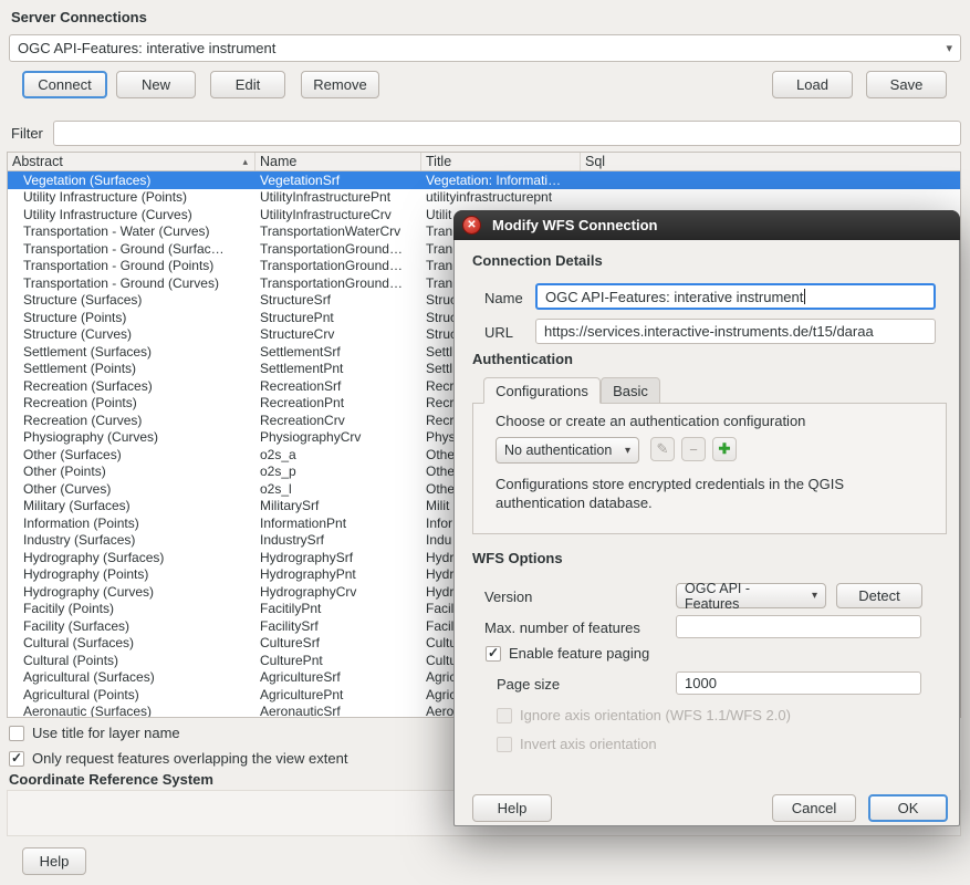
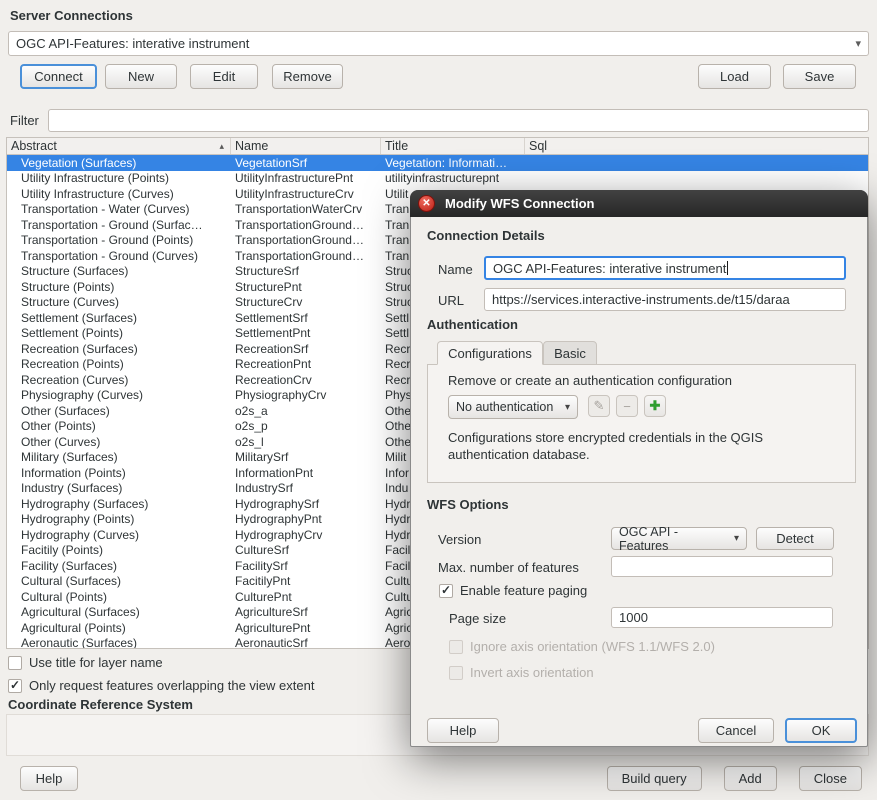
  Server Connections
  OGC API-Features: interative instrument
  ▾
  Connect
  New
  Edit
  Remove
  Load
  Save
  Filter
  Abstract
  ▴
  Name
  Title
  Sql
  Vegetation (Surfaces)
  VegetationSrf
  Vegetation: Informati…
  Utility Infrastructure (Points)
  UtilityInfrastructurePnt
  utilityinfrastructurepnt
  Utility Infrastructure (Curves)
  UtilityInfrastructureCrv
  Utilit
  Transportation - Water (Curves)
  TransportationWaterCrv
  Tran
  Transportation - Ground (Surfac…
  TransportationGround…
  Tran
  Transportation - Ground (Points)
  TransportationGround…
  Tran
  Transportation - Ground (Curves)
  TransportationGround…
  Tran
  Structure (Surfaces)
  StructureSrf
  Stru
  Structure (Points)
  StructurePnt
  Stru
  Structure (Curves)
  StructureCrv
  Stru
  Settlement (Surfaces)
  SettlementSrf
  Settl
  Settlement (Points)
  SettlementPnt
  Settl
  Recreation (Surfaces)
  RecreationSrf
  Recr
  Recreation (Points)
  RecreationPnt
  Recr
  Recreation (Curves)
  RecreationCrv
  Recr
  Physiography (Curves)
  PhysiographyCrv
  Phys
  Other (Surfaces)
  o2s_a
  Othe
  Other (Points)
  o2s_p
  Othe
  Other (Curves)
  o2s_l
  Othe
  Military (Surfaces)
  MilitarySrf
  Milit
  Information (Points)
  InformationPnt
  Infor
  Industry (Surfaces)
  IndustrySrf
  Indu
  Hydrography (Surfaces)
  HydrographySrf
  Hydr
  Hydrography (Points)
  HydrographyPnt
  Hydr
  Hydrography (Curves)
  HydrographyCrv
  Hydr
  Facitily (Points)
- FacitilyPnt
+ CultureSrf
  Facil
  Facility (Surfaces)
  FacilitySrf
  Facil
  Cultural (Surfaces)
- CultureSrf
+ FacitilyPnt
  Cult
  Cultural (Points)
  CulturePnt
  Cult
  Agricultural (Surfaces)
  AgricultureSrf
  Agri
  Agricultural (Points)
  AgriculturePnt
  Agri
  Aeronautic (Surfaces)
  AeronauticSrf
  Aero
  Use title for layer name
  ✓
  Only request features overlapping the view extent
  Coordinate Reference System
  Help
+ Build query
+ Add
+ Close
  ✕
  Modify WFS Connection
  Connection Details
  Name
  OGC API-Features: interative instrument
  URL
  https://services.interactive-instruments.de/t15/daraa
  Authentication
  Configurations
  Basic
- Choose or create an authentication configuration
+ Remove or create an authentication configuration
  No authentication
  ▾
  ✎
  −
  ✚
  Configurations store encrypted credentials in the QGIS authentication database.
  WFS Options
  Version
  OGC API - Features
  ▾
  Detect
  Max. number of features
  ✓
  Enable feature paging
  Page size
  1000
  Ignore axis orientation (WFS 1.1/WFS 2.0)
  Invert axis orientation
  Help
  Cancel
  OK
